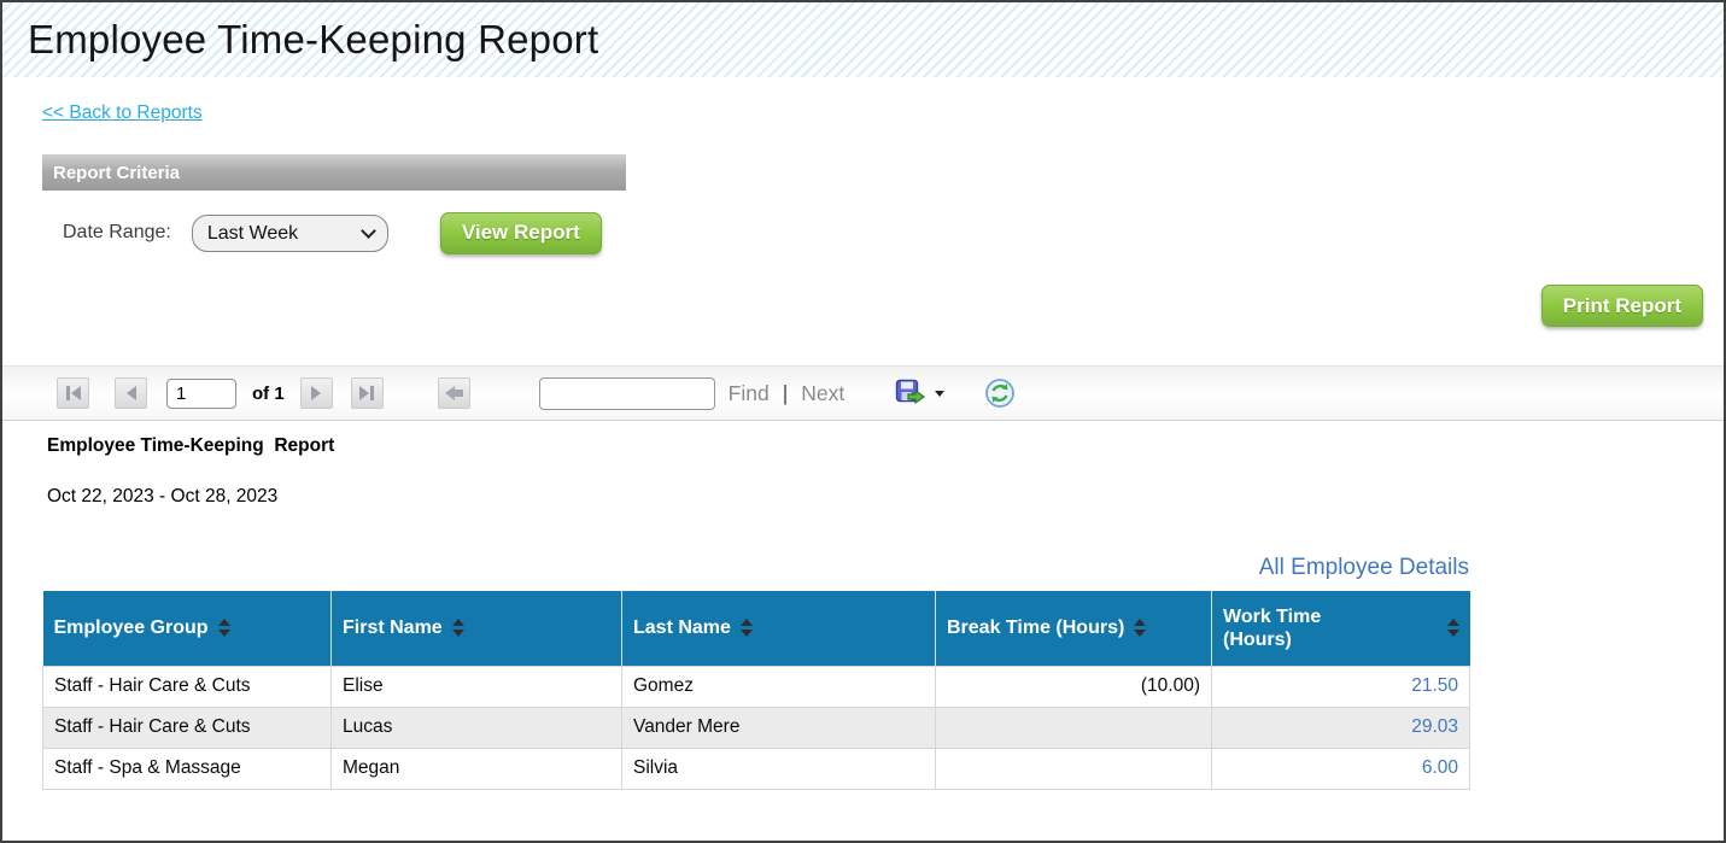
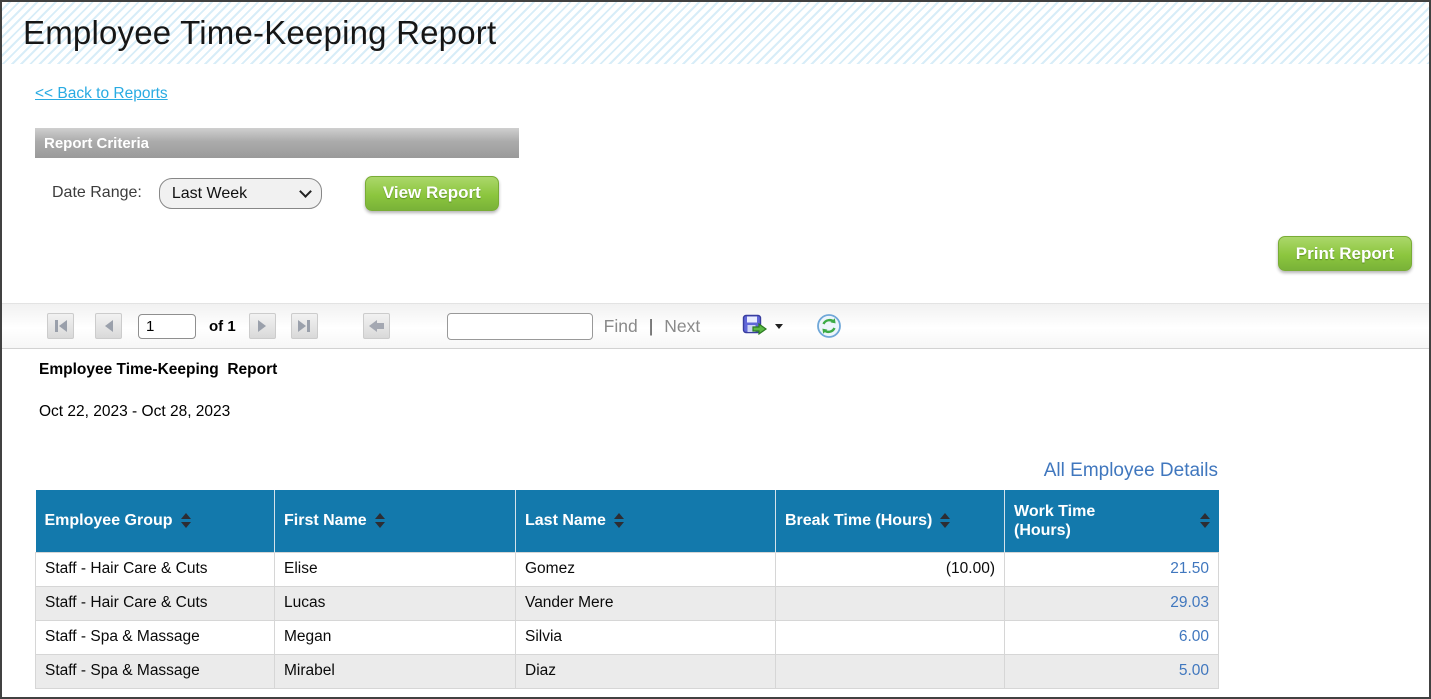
  Employee Time-Keeping Report
  << Back to Reports
  Report Criteria
  Date Range:
  Last Week
  View Report
  Print Report
  1
  of 1
  Find
  |
  Next
  Employee Time-Keeping Report
  Oct 22, 2023 - Oct 28, 2023
  All Employee Details
  Employee Group	First Name	Last Name	Break Time (Hours)	Work Time (Hours)
  Staff - Hair Care & Cuts	Elise	Gomez	(10.00)	21.50
  Staff - Hair Care & Cuts	Lucas	Vander Mere		29.03
  Staff - Spa & Massage	Megan	Silvia		6.00
+ Staff - Spa & Massage	Mirabel	Diaz		5.00
